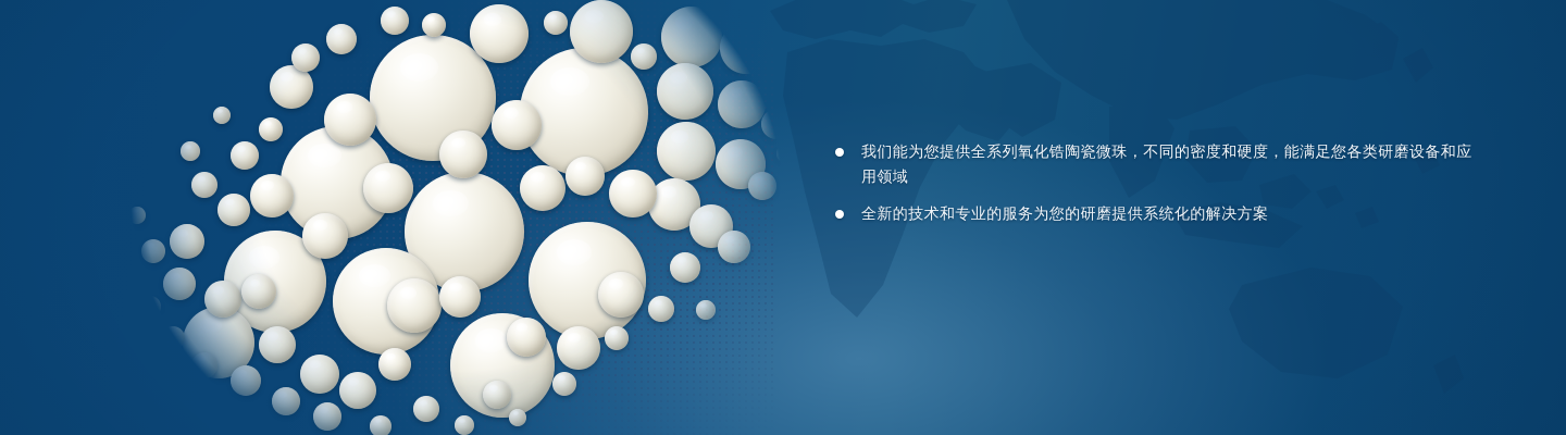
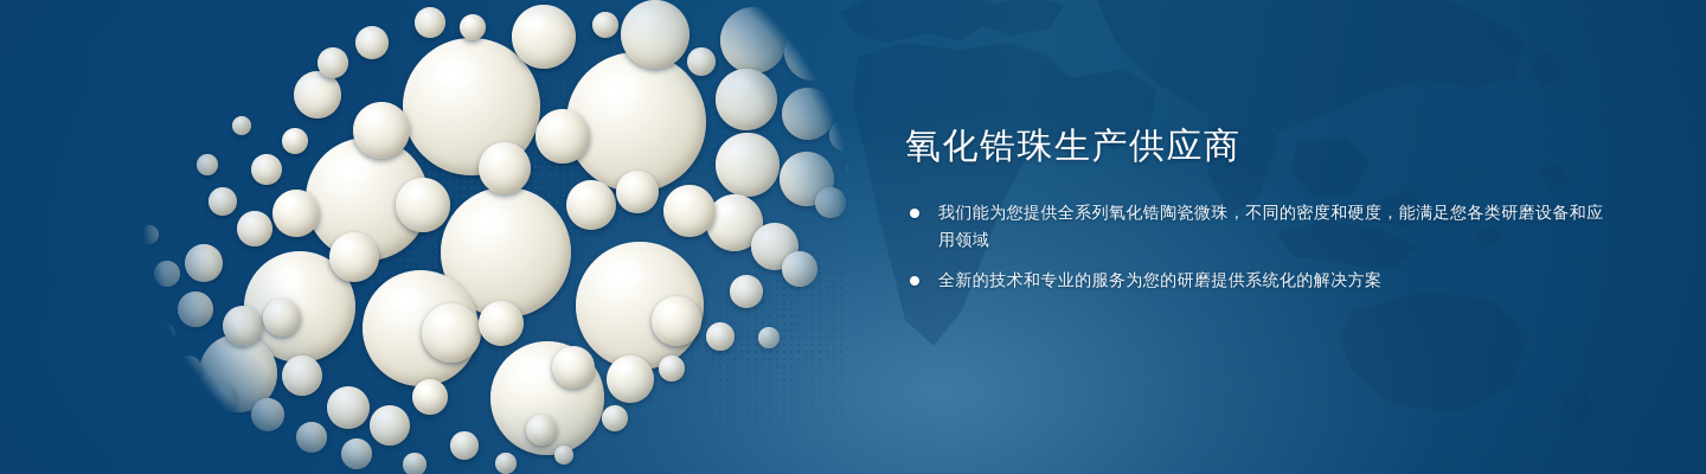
+ 氧化锆珠生产供应商
  我们能为您提供全系列氧化锆陶瓷微珠，不同的密度和硬度，能满足您各类研磨设备和应用领域
  全新的技术和专业的服务为您的研磨提供系统化的解决方案
